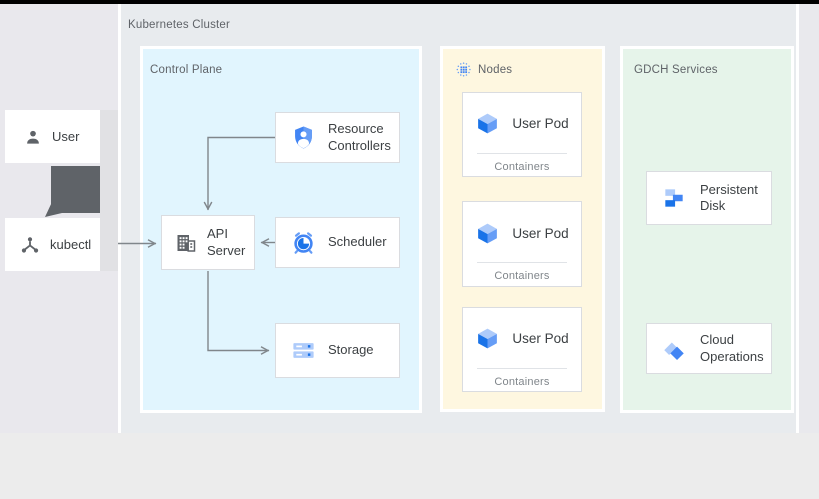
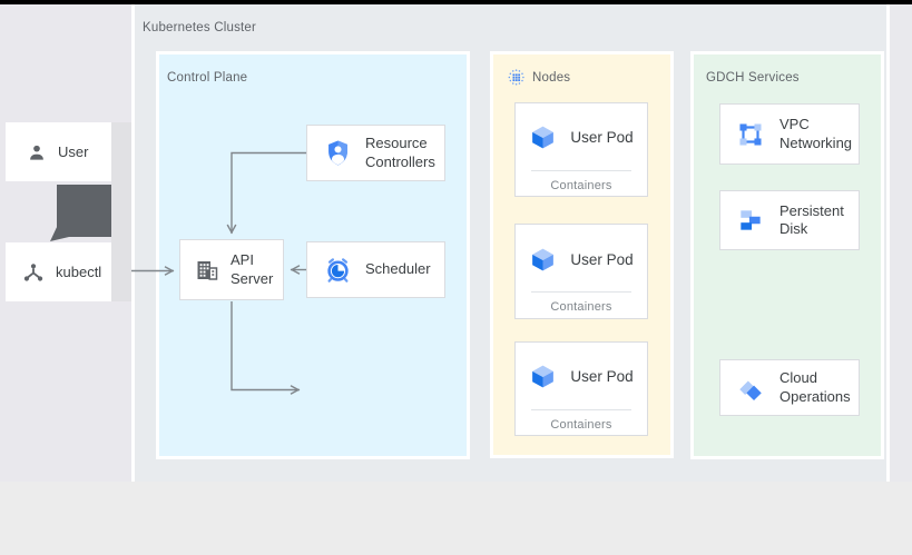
  Kubernetes Cluster
  Control Plane
  Nodes
  GDCH Services
  User
  kubectl
  Resource Controllers
  API Server
  Scheduler
- Storage
  User Pod
  Containers
  User Pod
  Containers
  User Pod
  Containers
+ VPC Networking
  Persistent Disk
  Cloud Operations
